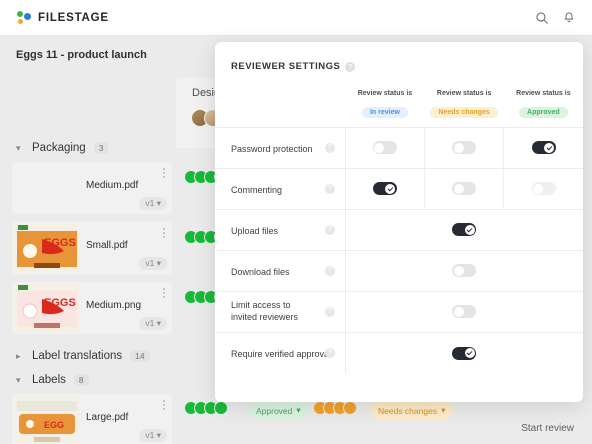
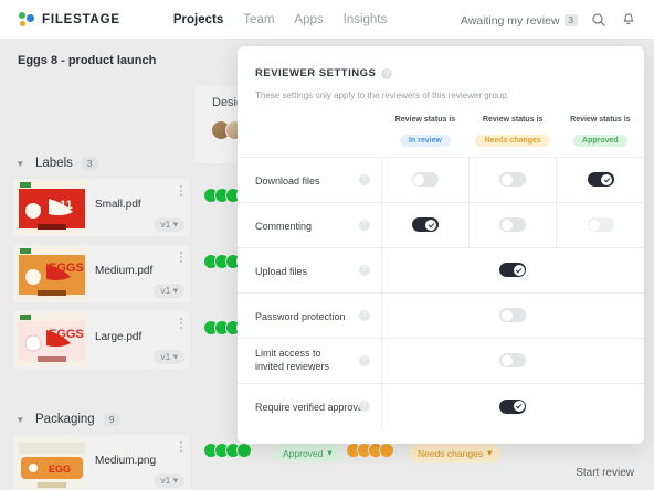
  FILESTAGE
+ Projects
+ Team
+ Apps
+ Insights
+ Awaiting my review 3
- Eggs 11 - product launch
+ Eggs 8 - product launch
  ▾
- Packaging
+ Labels
  3
+ 11
- Medium.pdf
+ Small.pdf
  v1 ▾
  EGGS
- Small.pdf
+ Medium.pdf
  v1 ▾
  EGGS
- Medium.png
+ Large.pdf
  v1 ▾
- ▸
- Label translations
- 14
  ▾
- Labels
+ Packaging
- 8
+ 9
  EGG
- Large.pdf
+ Medium.png
  v1 ▾
  Approved
  ▾
  Needs changes
  ▾
  Start review
  REVIEWER SETTINGS ?
+ These settings only apply to the reviewers of this reviewer group.
- Password protection
+ Download files
  Commenting
  Upload files
- Download files
+ Password protection
  Limit access to invited reviewers
  Require verified approv
